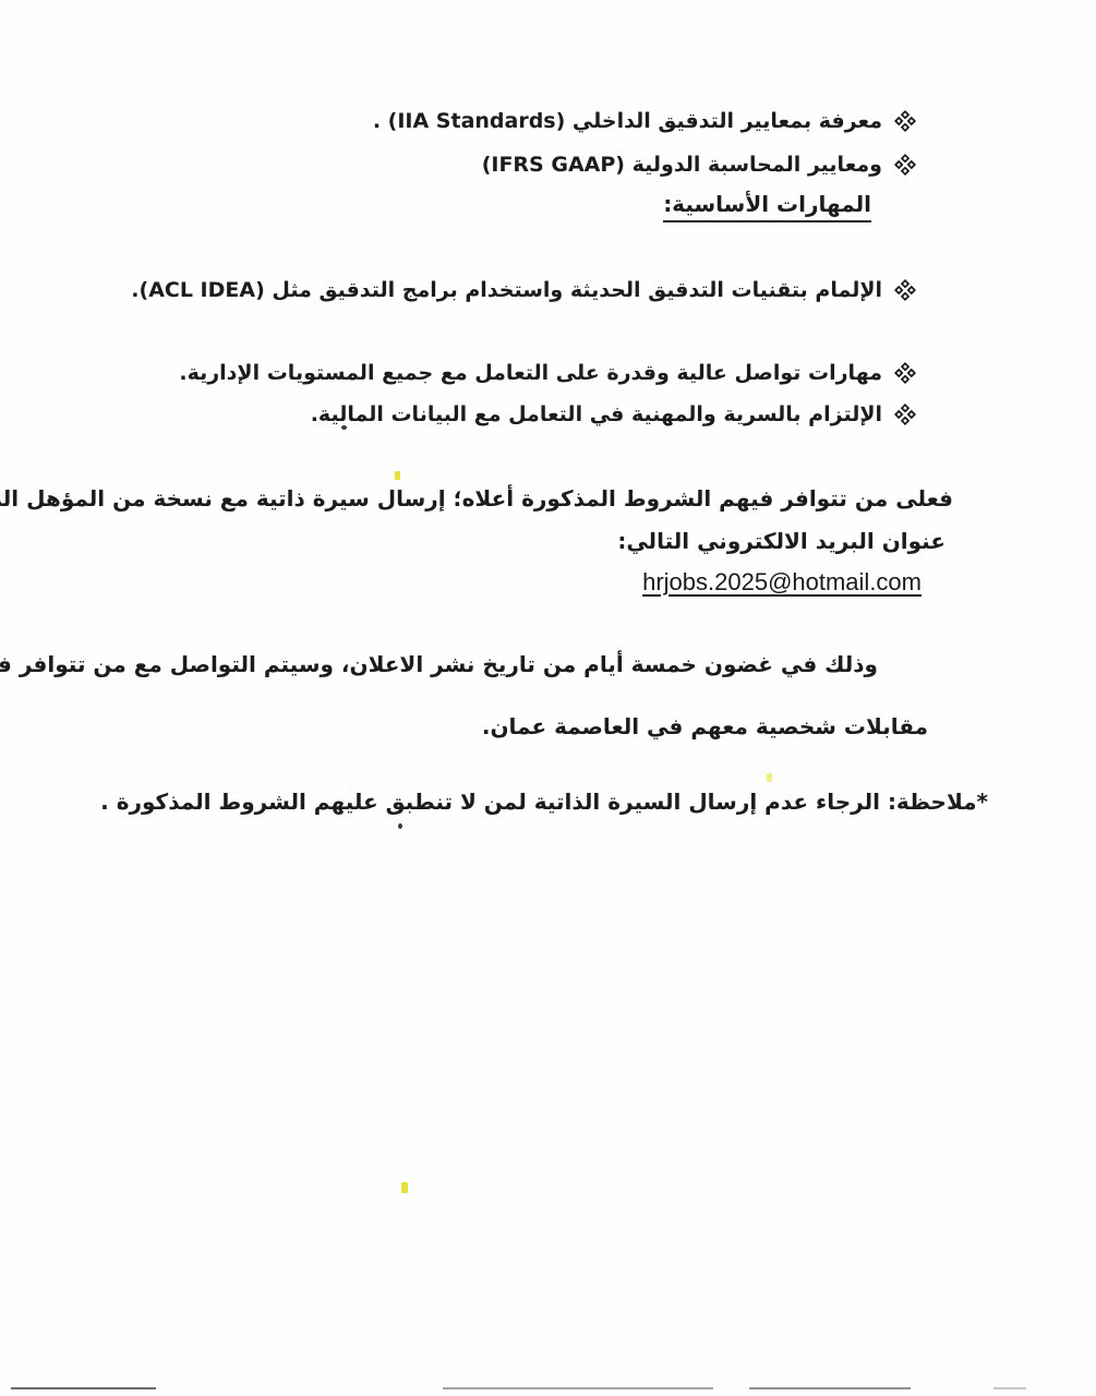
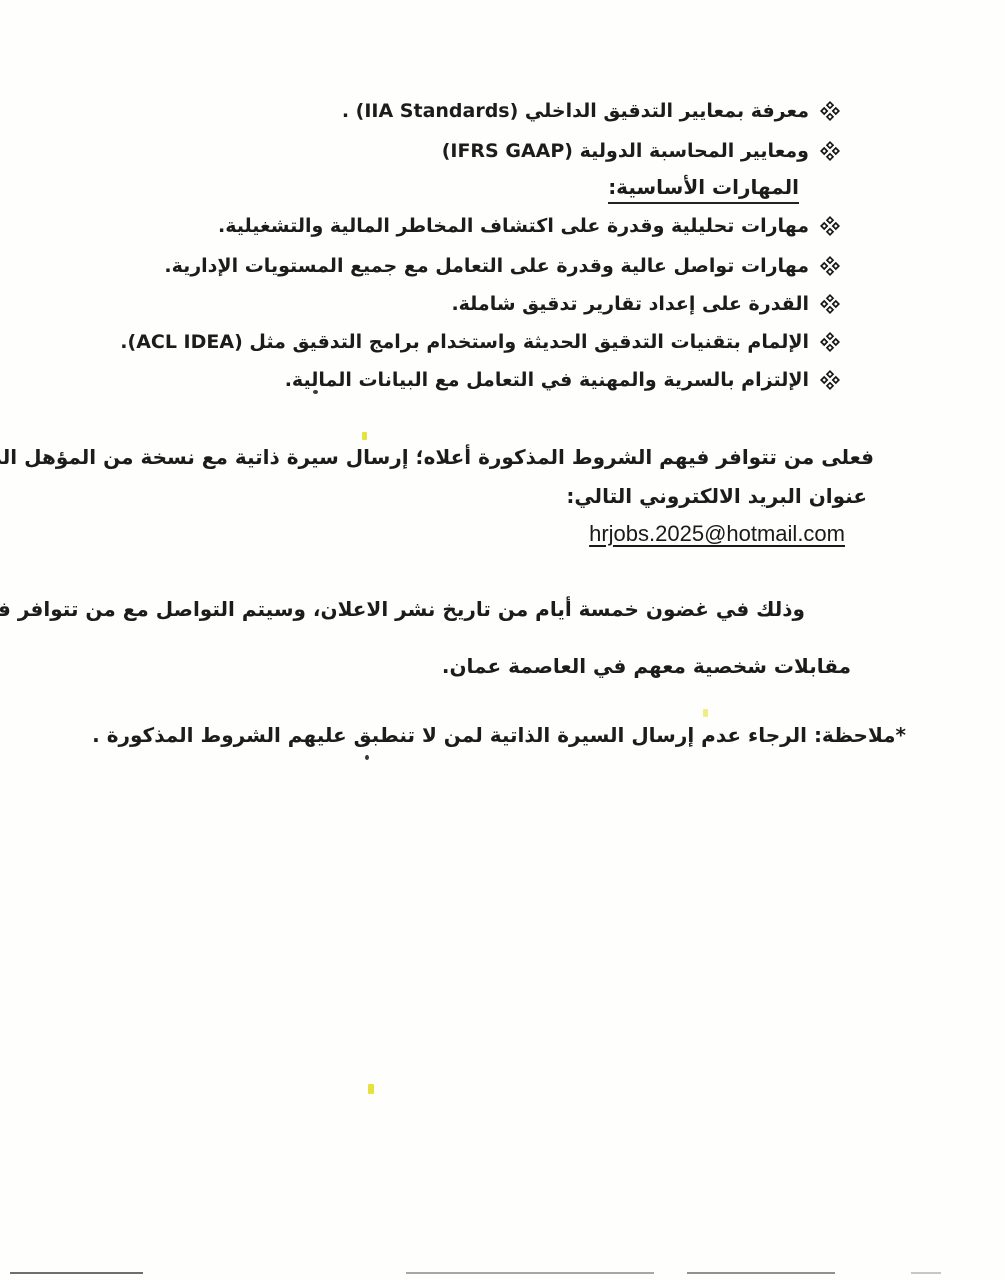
  معرفة بمعايير التدقيق الداخلي (IIA Standards) .
  ومعايير المحاسبة الدولية (IFRS GAAP)
  المهارات الأساسية:
+ مهارات تحليلية وقدرة على اكتشاف المخاطر المالية والتشغيلية.
- الإلمام بتقنيات التدقيق الحديثة واستخدام برامج التدقيق مثل (ACL IDEA).
+ مهارات تواصل عالية وقدرة على التعامل مع جميع المستويات الإدارية.
+ القدرة على إعداد تقارير تدقيق شاملة.
- مهارات تواصل عالية وقدرة على التعامل مع جميع المستويات الإدارية.
+ الإلمام بتقنيات التدقيق الحديثة واستخدام برامج التدقيق مثل (ACL IDEA).
  الإلتزام بالسرية والمهنية في التعامل مع البيانات المالية.
  فعلى من تتوافر فيهم الشروط المذكورة أعلاه؛ إرسال سيرة ذاتية مع نسخة من المؤهل ال
  عنوان البريد الالكتروني التالي:
  hrjobs.2025@hotmail.com
  وذلك في غضون خمسة أيام من تاريخ نشر الاعلان، وسيتم التواصل مع من تتوافر ف
  مقابلات شخصية معهم في العاصمة عمان.
  *ملاحظة: الرجاء عدم إرسال السيرة الذاتية لمن لا تنطبق عليهم الشروط المذكورة .
